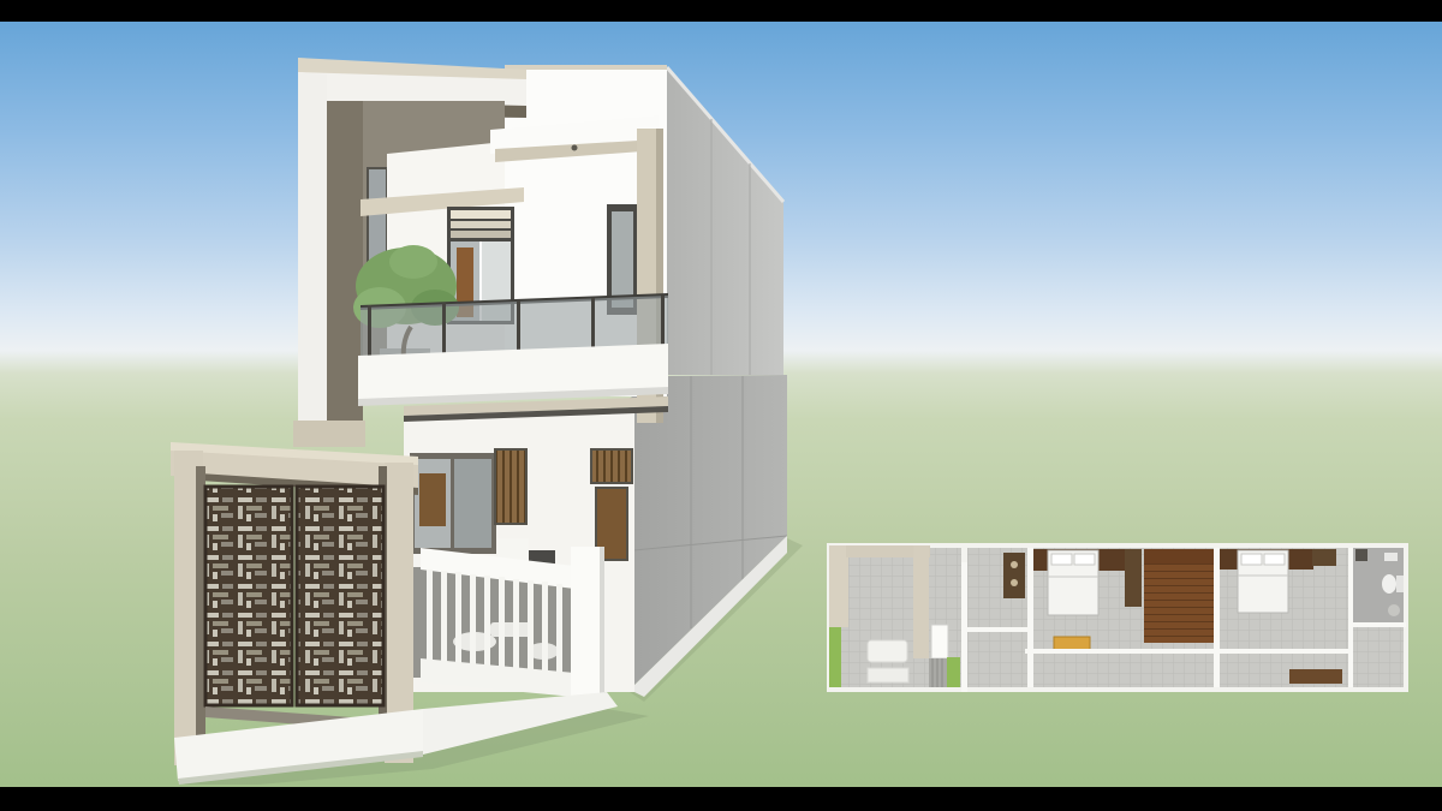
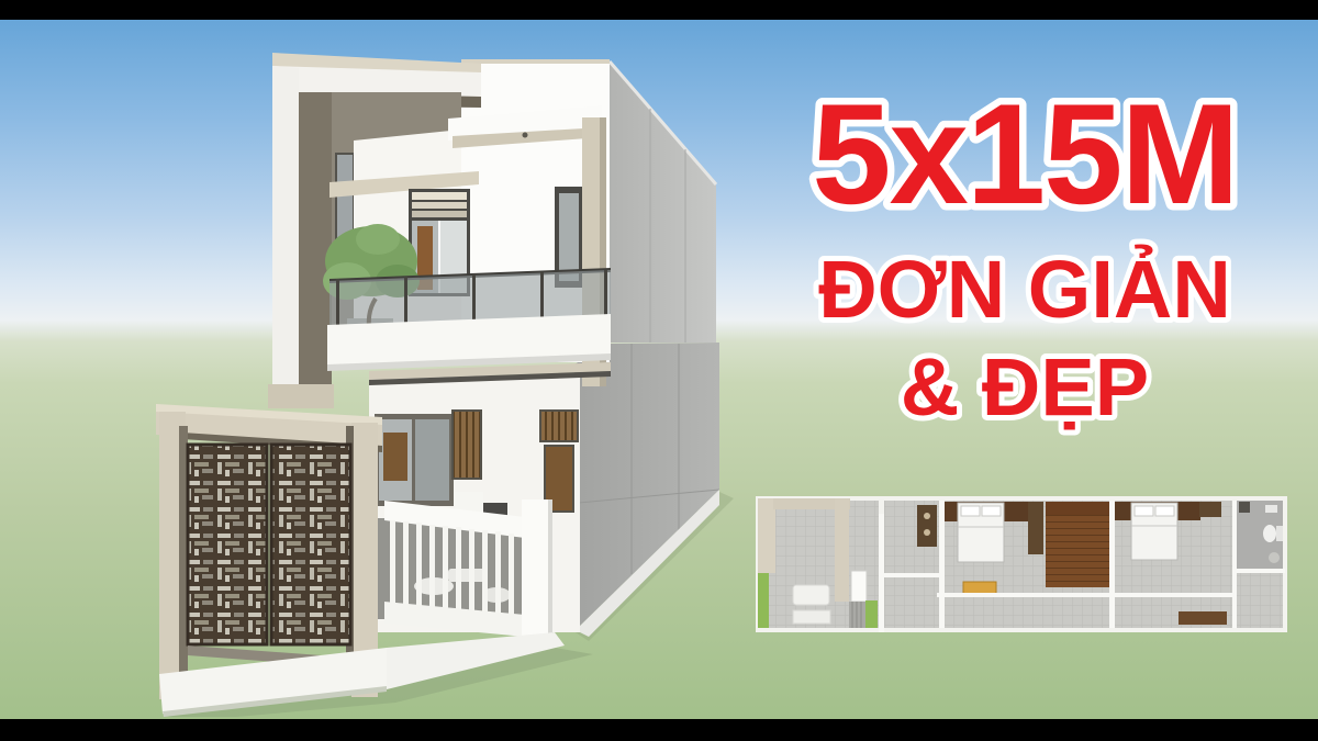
+ 5x15M
+ ĐƠN GIẢN
+ & ĐẸP
